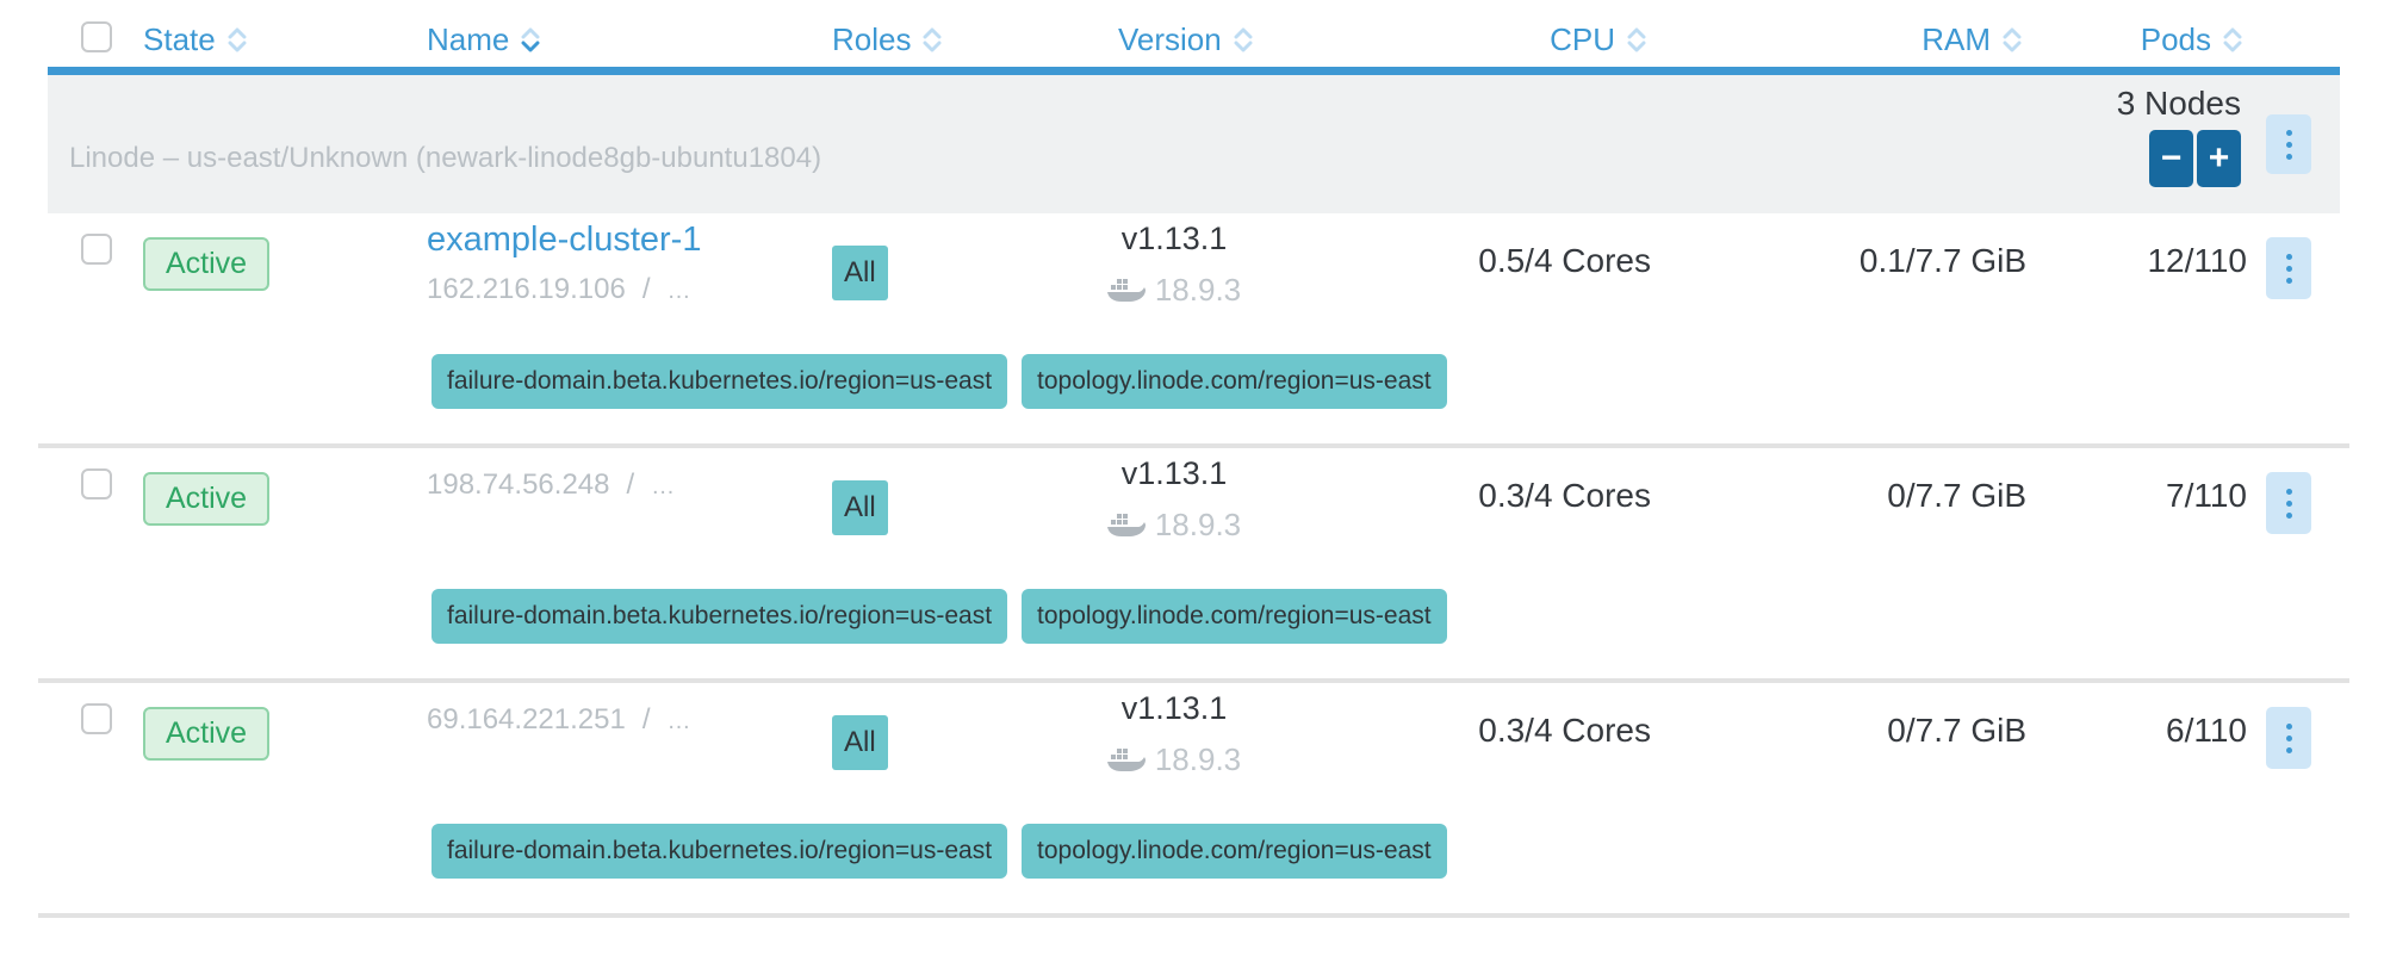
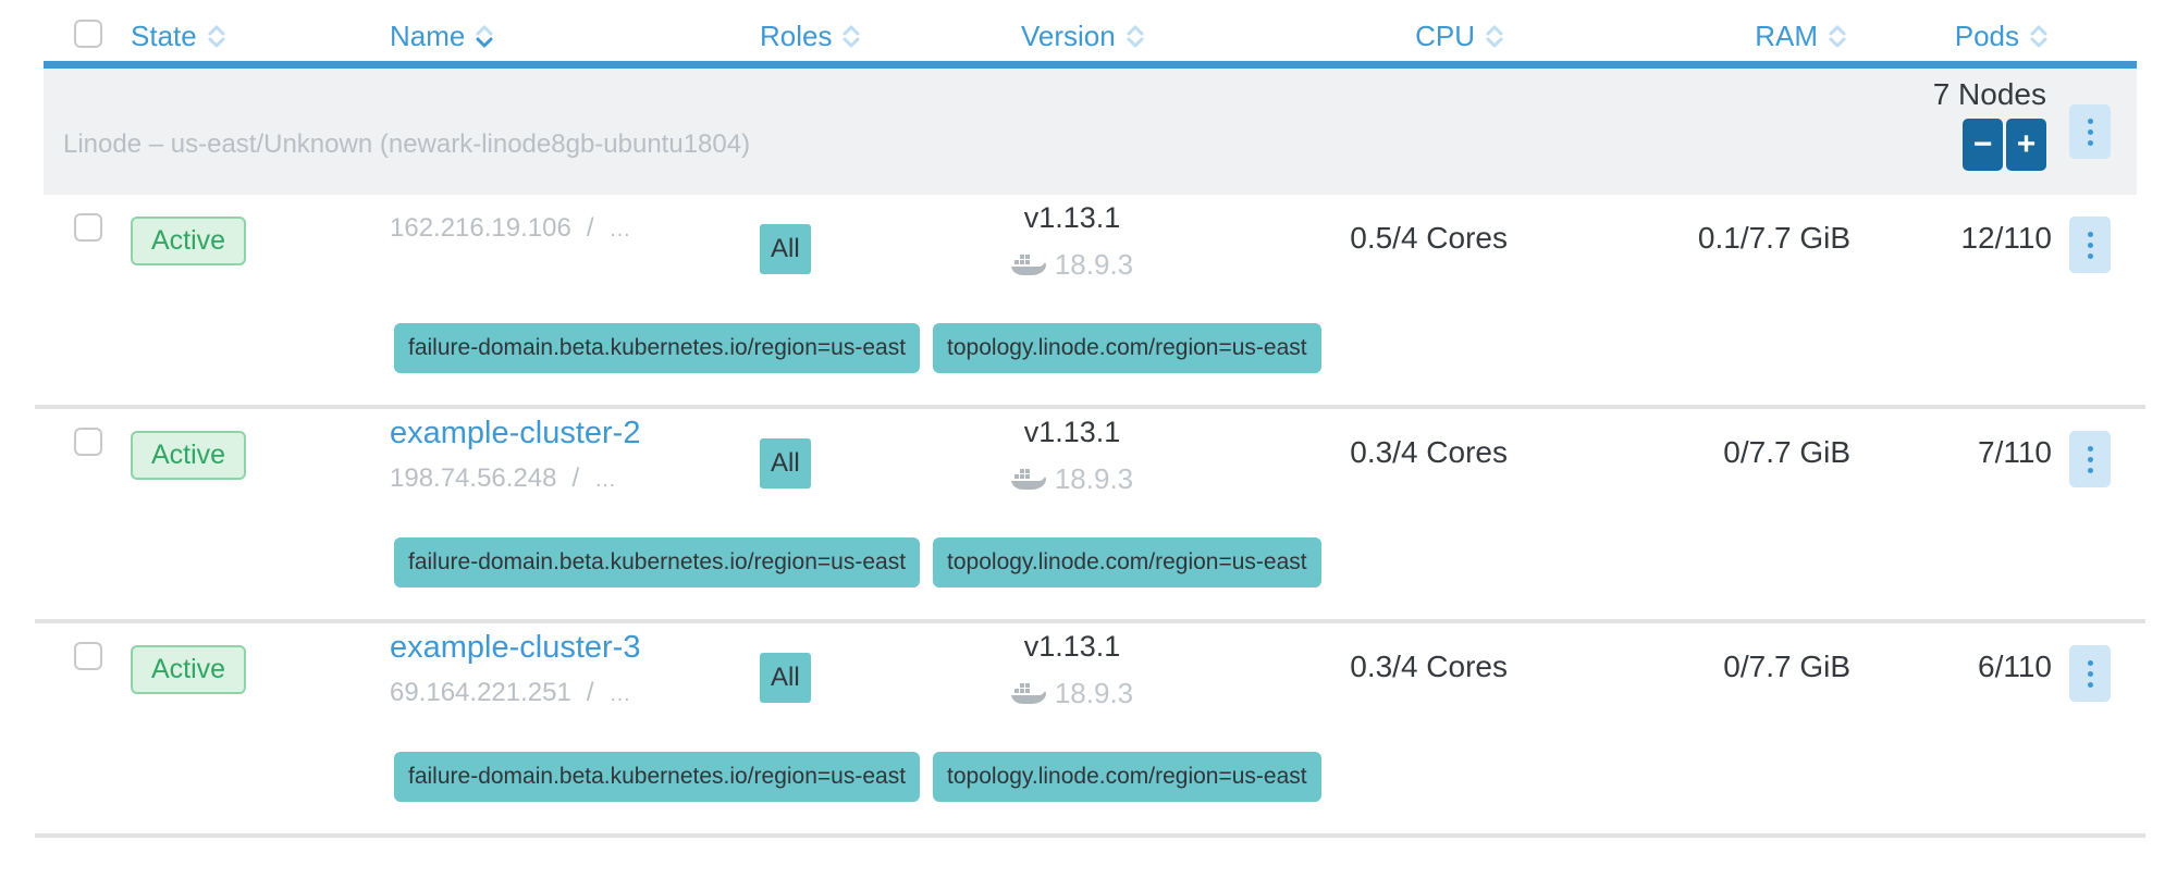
  State
  Name
  Roles
  Version
  CPU
  RAM
  Pods
  Linode – us-east/Unknown (newark-linode8gb-ubuntu1804)
- 3 Nodes
+ 7 Nodes
  −
  +
  Active
- example-cluster-1
  162.216.19.106 / …
  All
  v1.13.1
  18.9.3
  0.5/4 Cores
  0.1/7.7 GiB
  12/110
  failure-domain.beta.kubernetes.io/region=us-east
  topology.linode.com/region=us-east
  Active
+ example-cluster-2
  198.74.56.248 / …
  All
  v1.13.1
  18.9.3
  0.3/4 Cores
  0/7.7 GiB
  7/110
  failure-domain.beta.kubernetes.io/region=us-east
  topology.linode.com/region=us-east
  Active
+ example-cluster-3
  69.164.221.251 / …
  All
  v1.13.1
  18.9.3
  0.3/4 Cores
  0/7.7 GiB
  6/110
  failure-domain.beta.kubernetes.io/region=us-east
  topology.linode.com/region=us-east
